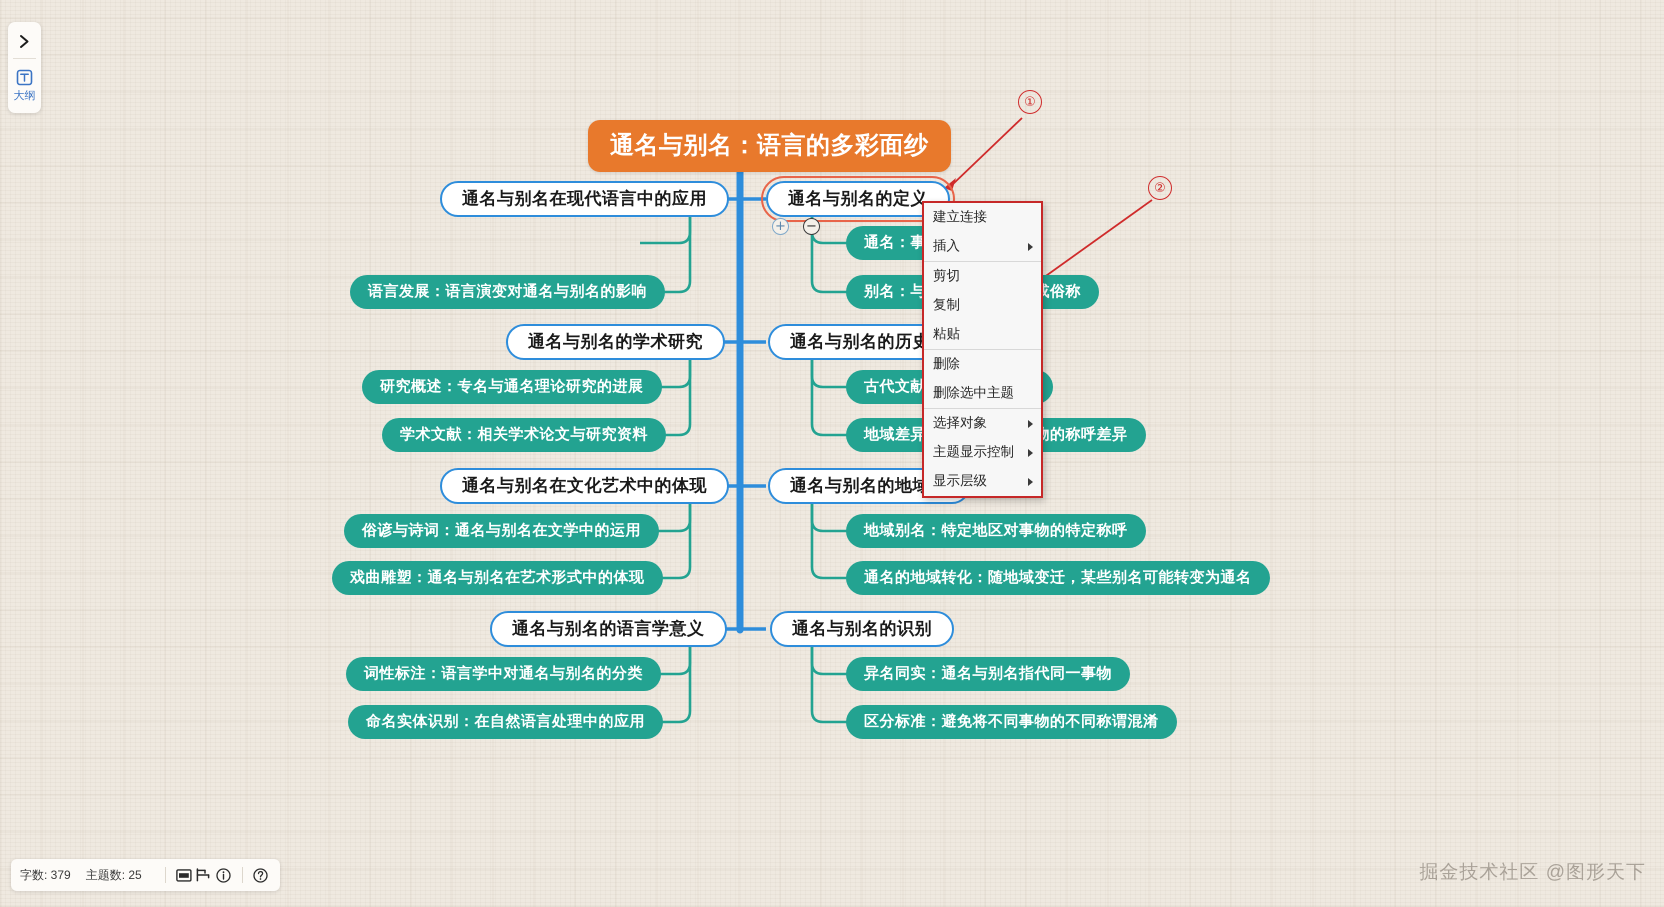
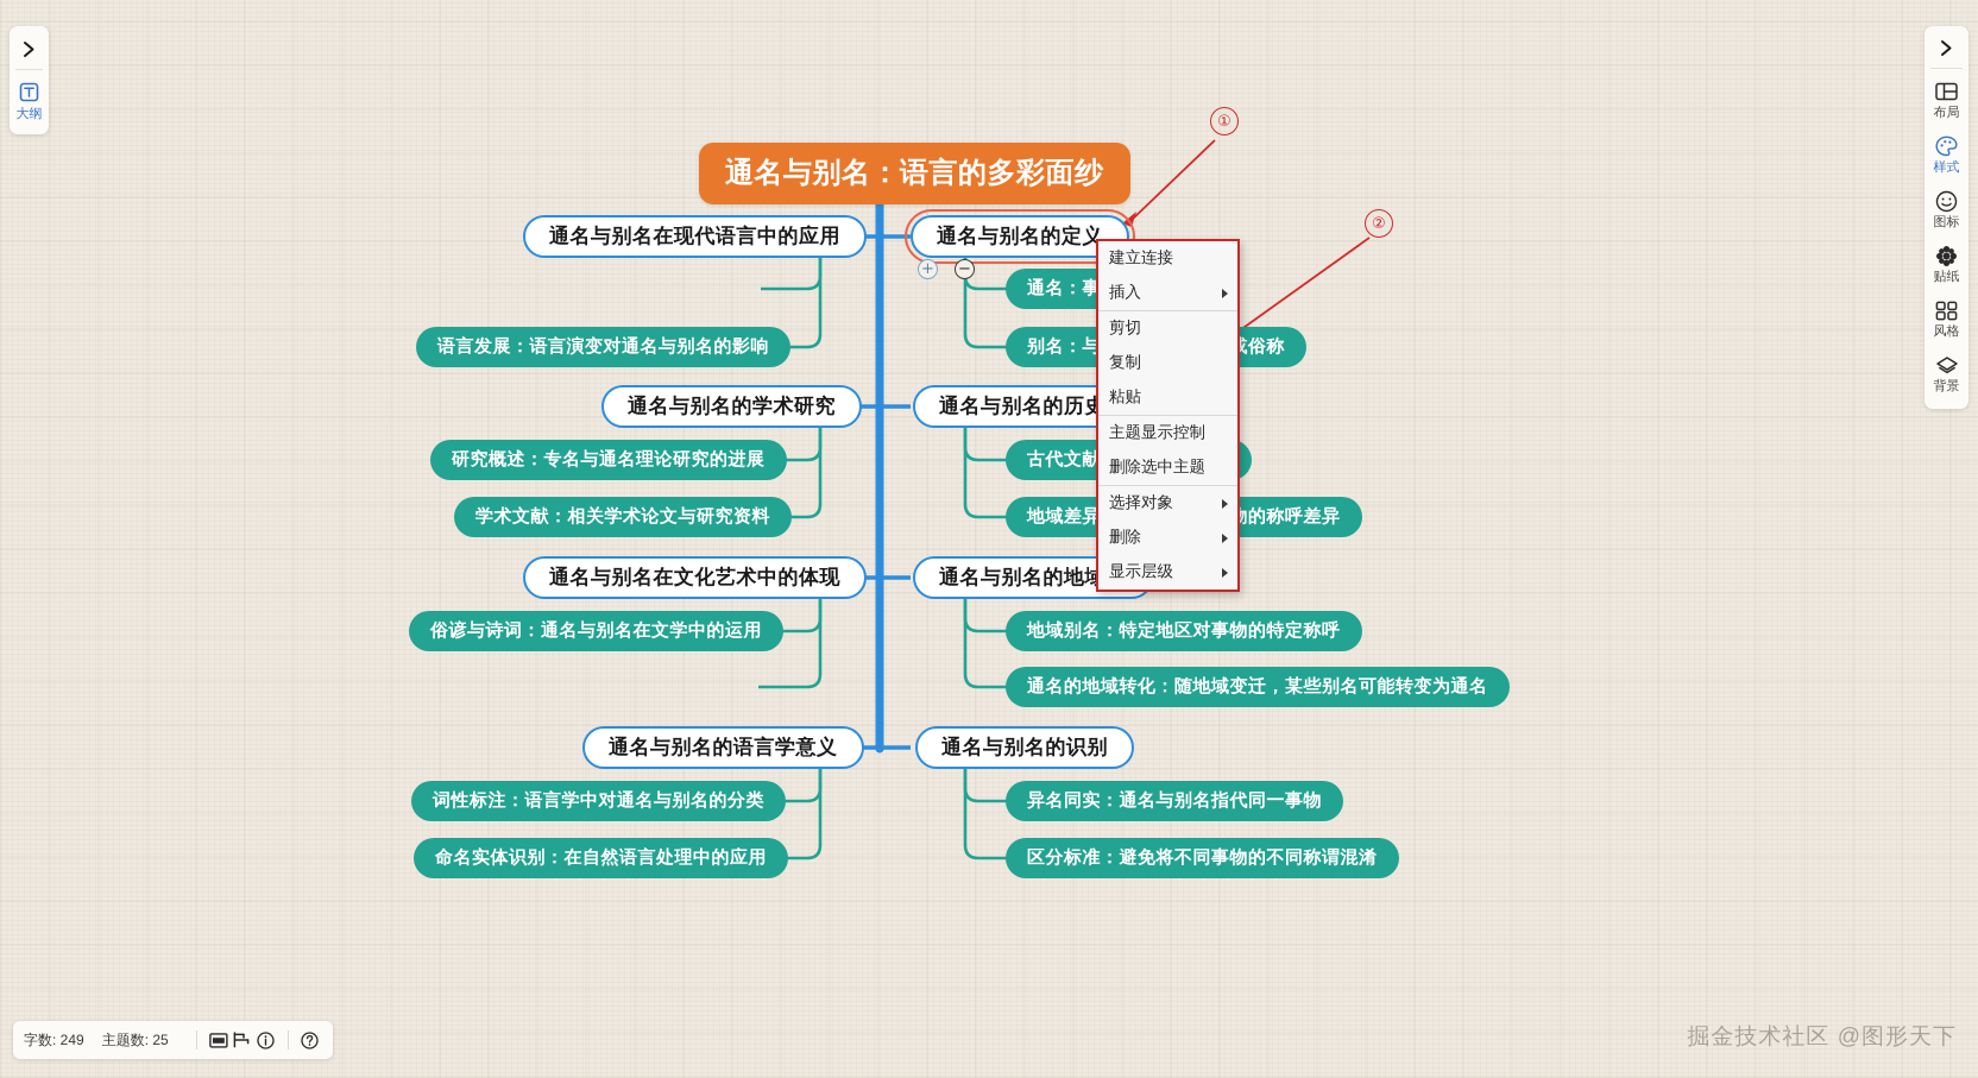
  通名与别名：语言的多彩面纱
  通名与别名在现代语言中的应用
  语言发展：语言演变对通名与别名的影响
  通名与别名的学术研究
  研究概述：专名与通名理论研究的进展
  学术文献：相关学术论文与研究资料
  通名与别名在文化艺术中的体现
  俗谚与诗词：通名与别名在文学中的运用
- 戏曲雕塑：通名与别名在艺术形式中的体现
  通名与别名的语言学意义
  词性标注：语言学中对通名与别名的分类
  命名实体识别：在自然语言处理中的应用
  通名与别名的定义
  +
  −
  通名与别名的历
  通名与别名的地
  地域别名：特定地区对事物的特定称呼
  通名的地域转化：随地域变迁，某些别名可能转变为通名
  通名与别名的识别
  异名同实：通名与别名指代同一事物
  区分标准：避免将不同事物的不同称谓混淆
  建立连接
  插入
  剪切
  复制
  粘贴
- 删除
+ 主题显示控制
  删除选中主题
  选择对象
- 主题显示控制
+ 删除
  显示层级
  ①
  ②
  大纲
+ 布局
+ 样式
+ 图标
+ 贴纸
+ 风格
+ 背景
- 字数: 379
+ 字数: 249
  主题数: 25
  掘金技术社区 @图形天下
